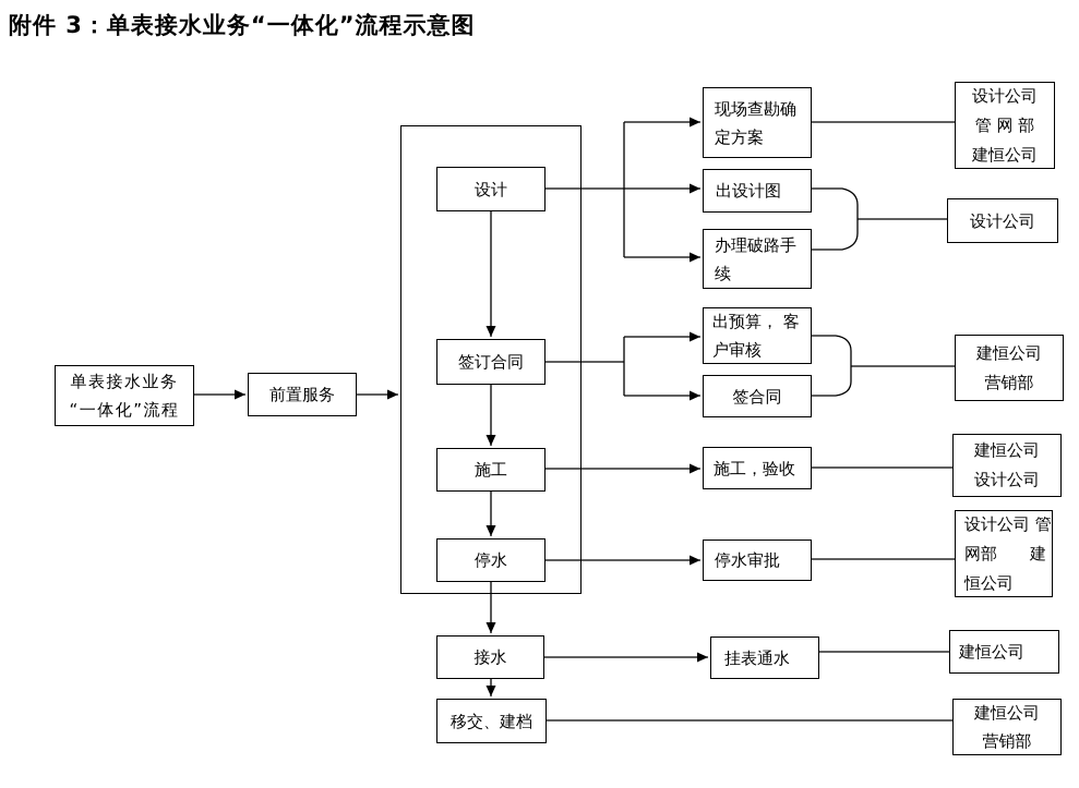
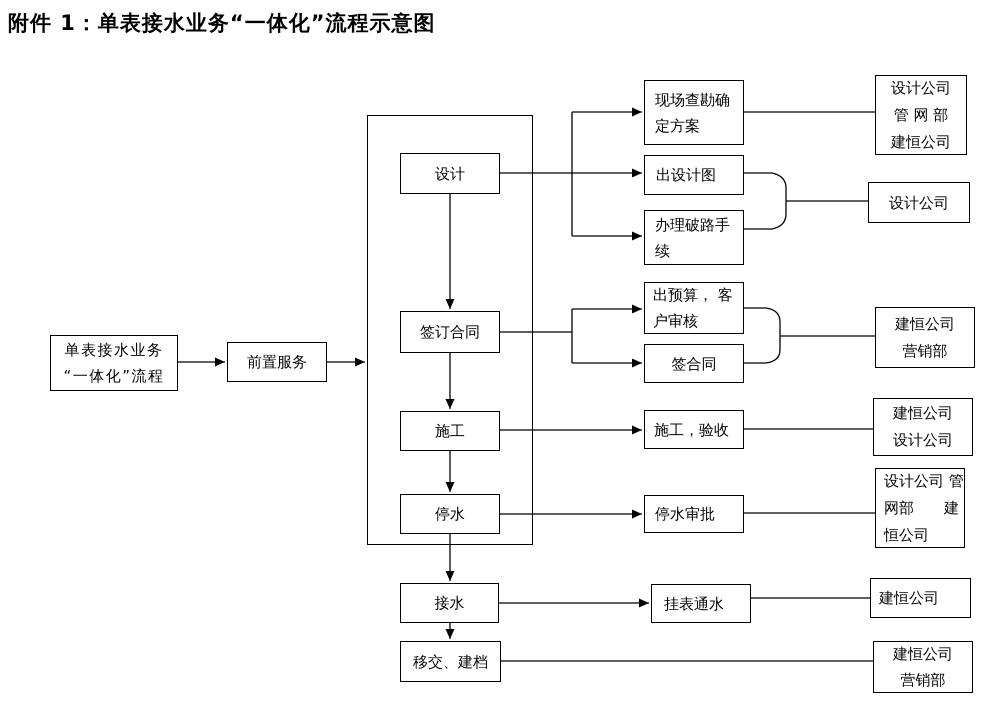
- 附件 3：单表接水业务“一体化”流程示意图
+ 附件 1：单表接水业务“一体化”流程示意图
  单表接水业务
  “一体化”流程
  前置服务
  设计
  签订合同
  施工
  停水
  接水
  移交、建档
  现场查勘确
  定方案
  出设计图
  办理破路手
  续
  出预算， 客
  户审核
  签合同
  施工，验收
  停水审批
  挂表通水
  设计公司
  管 网 部
  建恒公司
  设计公司
  建恒公司
  营销部
  建恒公司
  设计公司
  设计公司 管
  网部 建
  恒公司
  建恒公司
  建恒公司
  营销部
